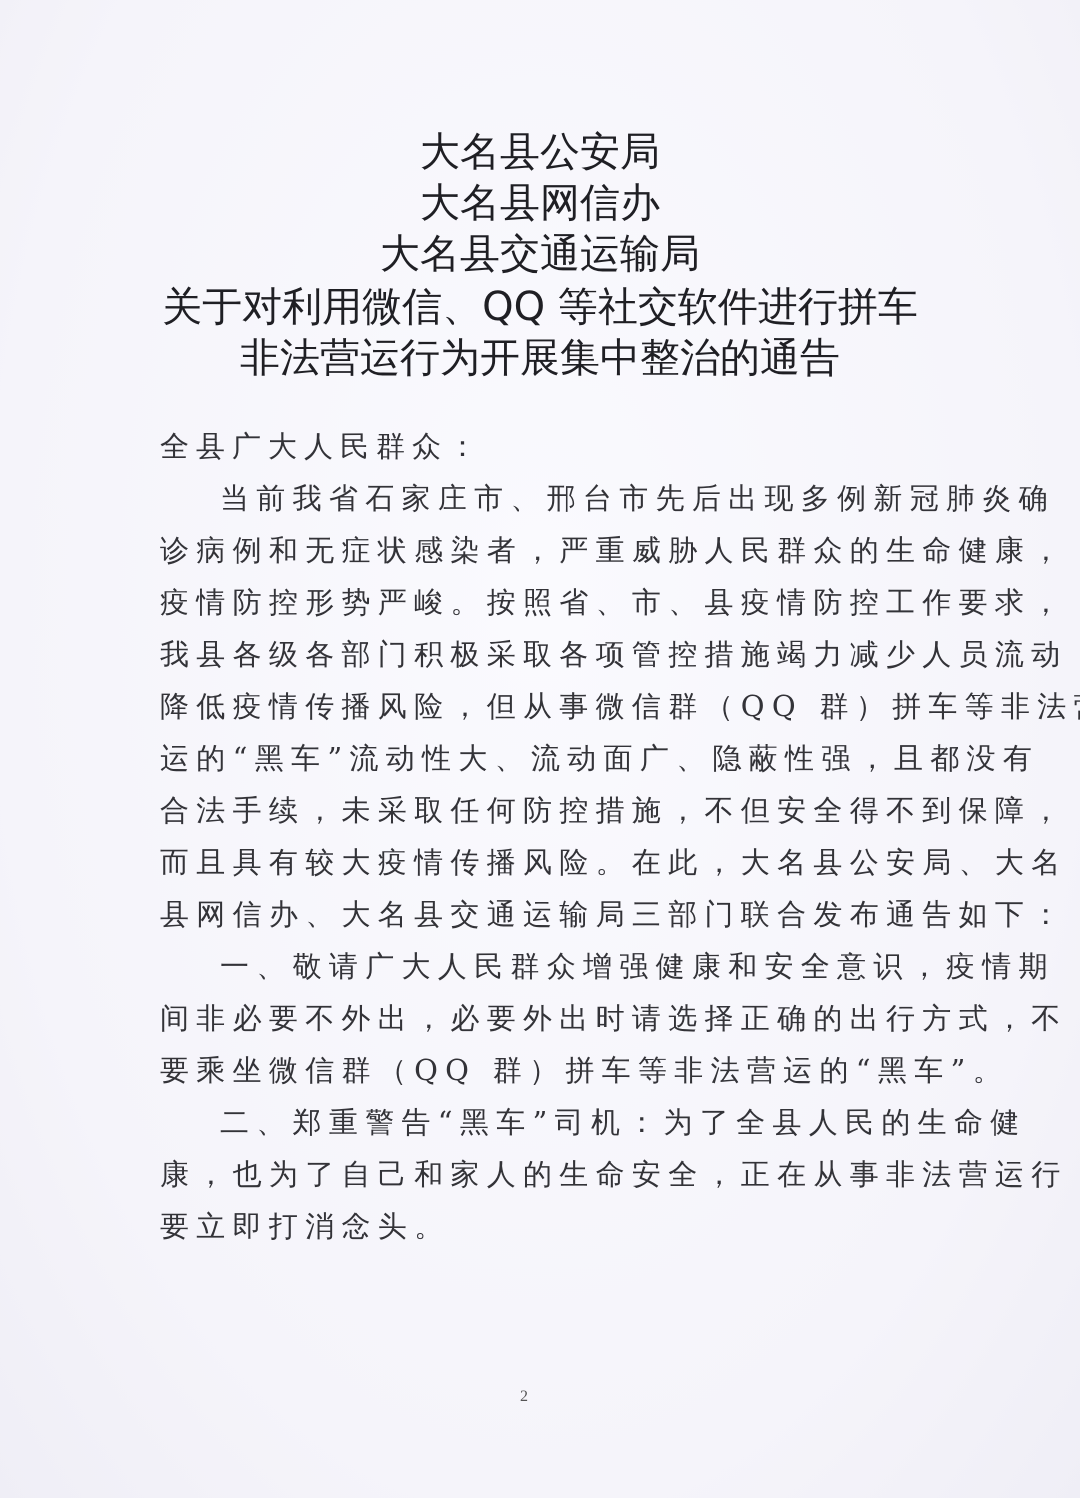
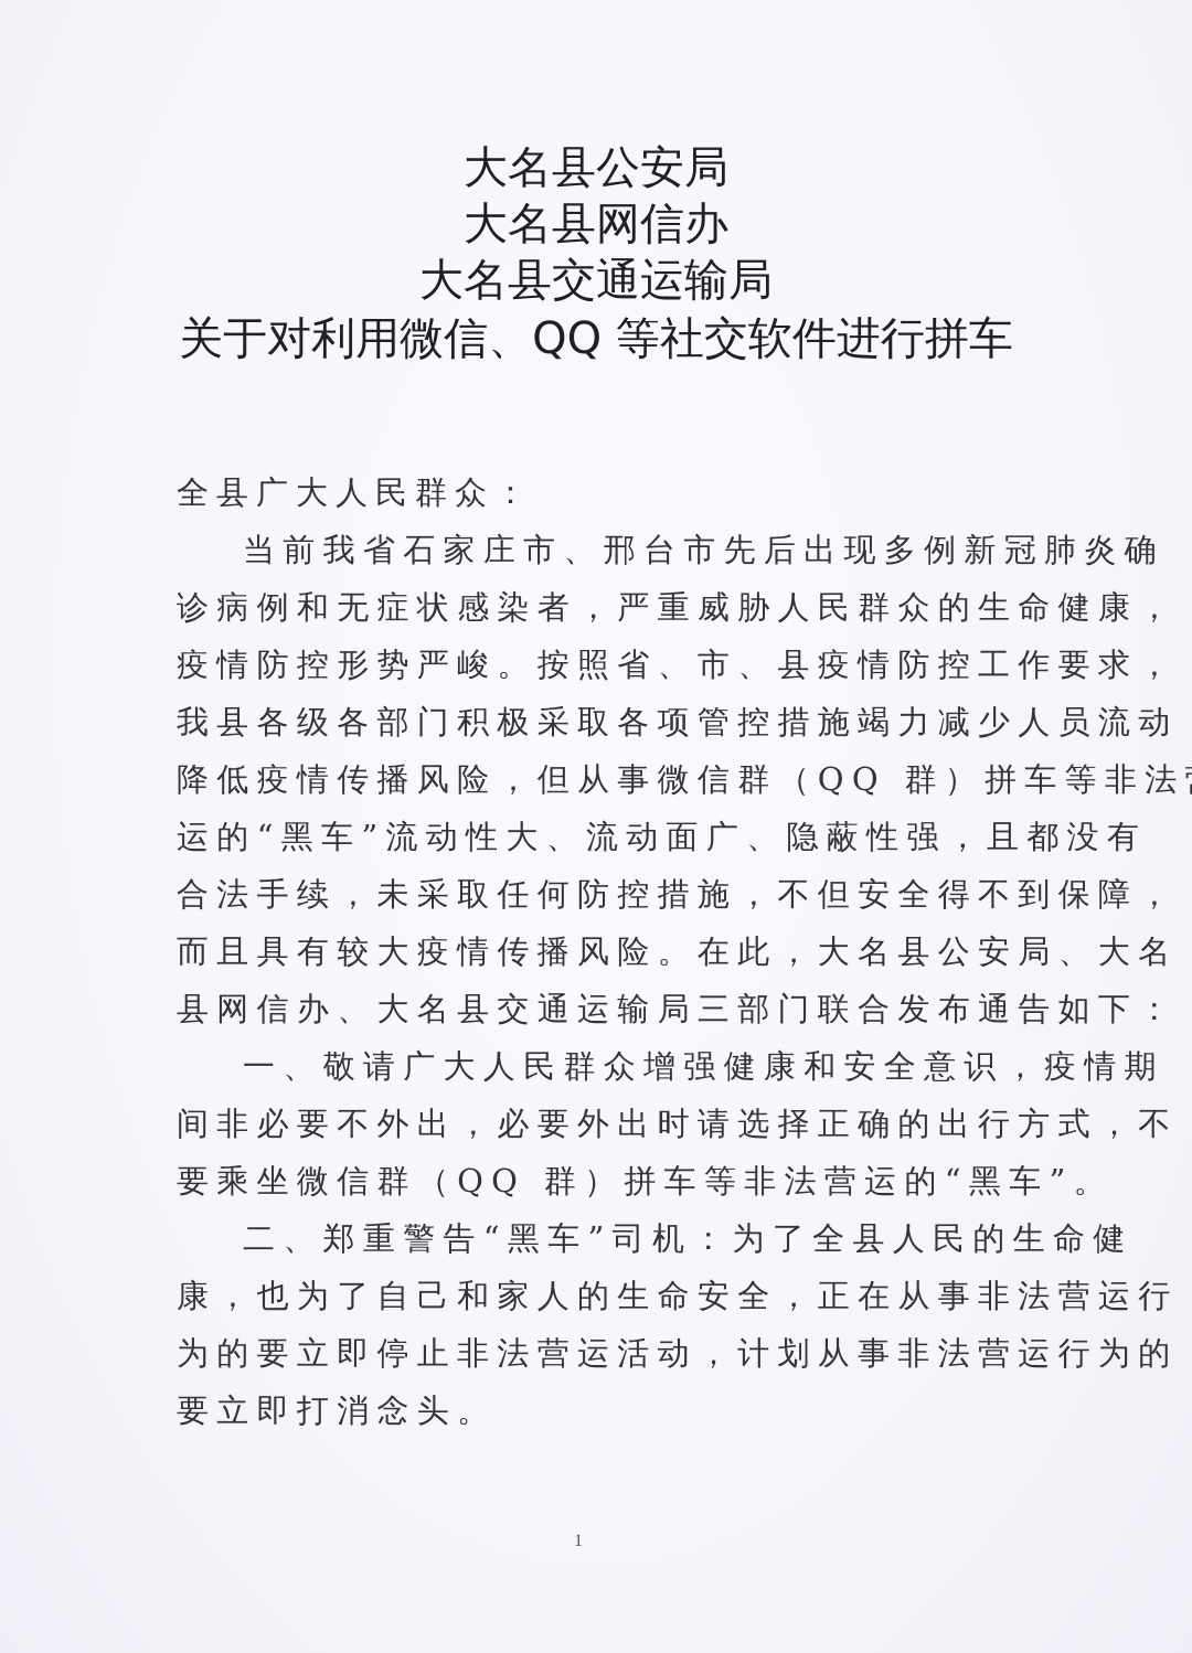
  大名县公安局
  大名县网信办
  大名县交通运输局
  关于对利用微信、QQ 等社交软件进行拼车
- 非法营运行为开展集中整治的通告
  全县广大人民群众：
  当前我省石家庄市、邢台市先后出现多例新冠肺炎确
  诊病例和无症状感染者，严重威胁人民群众的生命健康，
  疫情防控形势严峻。按照省、市、县疫情防控工作要求，
  我县各级各部门积极采取各项管控措施竭力减少人员流动
  降低疫情传播风险，但从事微信群（QQ 群）拼车等非法
  运的“黑车”流动性大、流动面广、隐蔽性强，且都没有
  合法手续，未采取任何防控措施，不但安全得不到保障，
  而且具有较大疫情传播风险。在此，大名县公安局、大名
  县网信办、大名县交通运输局三部门联合发布通告如下：
  一、敬请广大人民群众增强健康和安全意识，疫情期
  间非必要不外出，必要外出时请选择正确的出行方式，不
  要乘坐微信群（QQ 群）拼车等非法营运的“黑车”。
  二、郑重警告“黑车”司机：为了全县人民的生命健
  康，也为了自己和家人的生命安全，正在从事非法营运行
+ 为的要立即停止非法营运活动，计划从事非法营运行为的
  要立即打消念头。
- 2
+ 1
